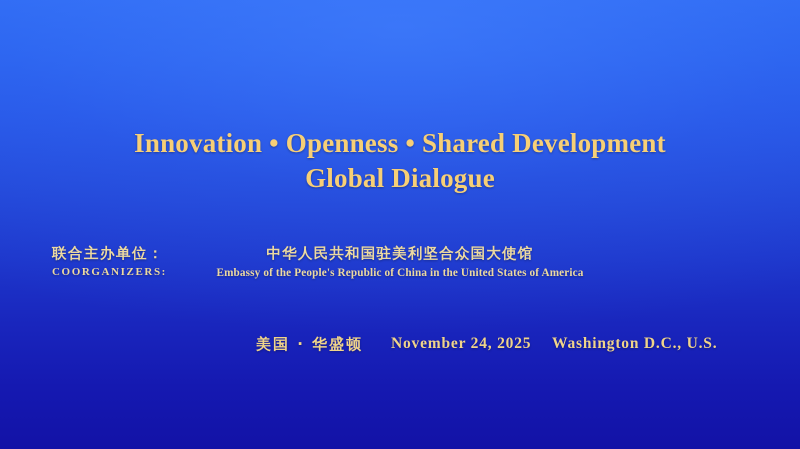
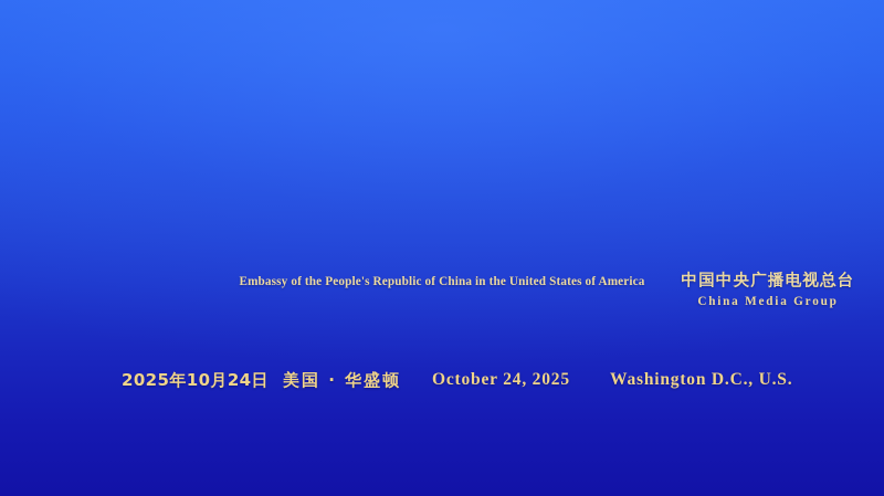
- Innovation • Openness • Shared Development
- Global Dialogue
- 联合主办单位：
- COORGANIZERS:
- 中华人民共和国驻美利坚合众国大使馆
  Embassy of the People's Republic of China in the United States of America
+ 中国中央广播电视总台
+ China Media Group
+ 2025年10月24日
  美国 · 华盛顿
- November 24, 2025
+ October 24, 2025
  Washington D.C., U.S.
